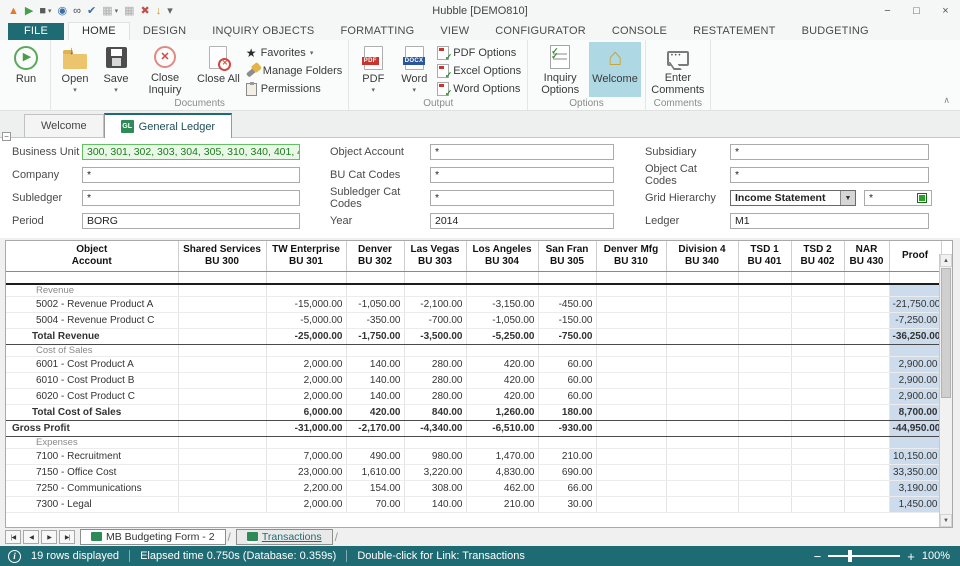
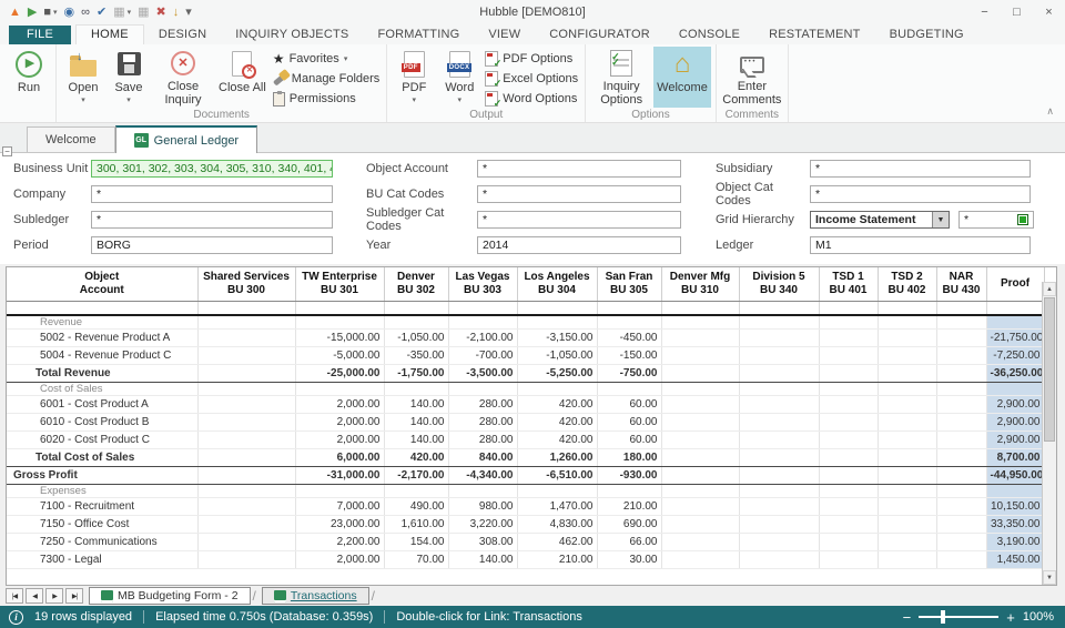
  ▲
  ▶
  ■
  ◉
  ∞
  ✔
  ▦
  ▦
  ✖
  ↓
  ▾
  Hubble [DEMO810]
  −
  □
  ×
  FILE
  HOME
  DESIGN
  INQUIRY OBJECTS
  FORMATTING
  VIEW
  CONFIGURATOR
  CONSOLE
  RESTATEMENT
  BUDGETING
  ▶
  Run
  ↓
  Open
  Save
  ✕
  Close Inquiry
  Close All
  ★
  Favorites
  Manage Folders
  Permissions
  Documents
  PDF
  Word
  PDF Options
  Excel Options
  Word Options
  Output
  Inquiry Options
  ⌂
  Welcome
  Options
  Enter Comments
  Comments
  ∧
  Welcome
  General Ledger
  −
  Business Unit
  300, 301, 302, 303, 304, 305, 310, 340, 401,
  Company
  *
  Subledger
  *
  Period
  BORG
  Object Account
  *
  BU Cat Codes
  *
  Subledger Cat Codes
  *
  Year
  2014
  Subsidiary
  *
  Object Cat Codes
  *
  Grid Hierarchy
  Income Statement
  *
  Ledger
  M1
- Object Account	Shared Services BU 300	TW Enterprise BU 301	Denver BU 302	Las Vegas BU 303	Los Angeles BU 304	San Fran BU 305	Denver Mfg BU 310	Division 4 BU 340	TSD 1 BU 401	TSD 2 BU 402	NAR BU 430	Proof
+ Object Account	Shared Services BU 300	TW Enterprise BU 301	Denver BU 302	Las Vegas BU 303	Los Angeles BU 304	San Fran BU 305	Denver Mfg BU 310	Division 5 BU 340	TSD 1 BU 401	TSD 2 BU 402	NAR BU 430	Proof
  Revenue
  5002 - Revenue Product A		-15,000.00	-1,050.00	-2,100.00	-3,150.00	-450.00						-21,750.00
  5004 - Revenue Product C		-5,000.00	-350.00	-700.00	-1,050.00	-150.00						-7,250.00
  Total Revenue		-25,000.00	-1,750.00	-3,500.00	-5,250.00	-750.00						-36,250.00
  Cost of Sales
  6001 - Cost Product A		2,000.00	140.00	280.00	420.00	60.00						2,900.00
  6010 - Cost Product B		2,000.00	140.00	280.00	420.00	60.00						2,900.00
  6020 - Cost Product C		2,000.00	140.00	280.00	420.00	60.00						2,900.00
  Total Cost of Sales		6,000.00	420.00	840.00	1,260.00	180.00						8,700.00
  Gross Profit		-31,000.00	-2,170.00	-4,340.00	-6,510.00	-930.00						-44,950.00
  Expenses
  7100 - Recruitment		7,000.00	490.00	980.00	1,470.00	210.00						10,150.00
  7150 - Office Cost		23,000.00	1,610.00	3,220.00	4,830.00	690.00						33,350.00
  7250 - Communications		2,200.00	154.00	308.00	462.00	66.00						3,190.00
  7300 - Legal		2,000.00	70.00	140.00	210.00	30.00						1,450.00
  MB Budgeting Form - 2
  /
  Transactions
  /
  i
  19 rows displayed
  Elapsed time 0.750s (Database: 0.359s)
  Double-click for Link: Transactions
  −
  +
  100%
